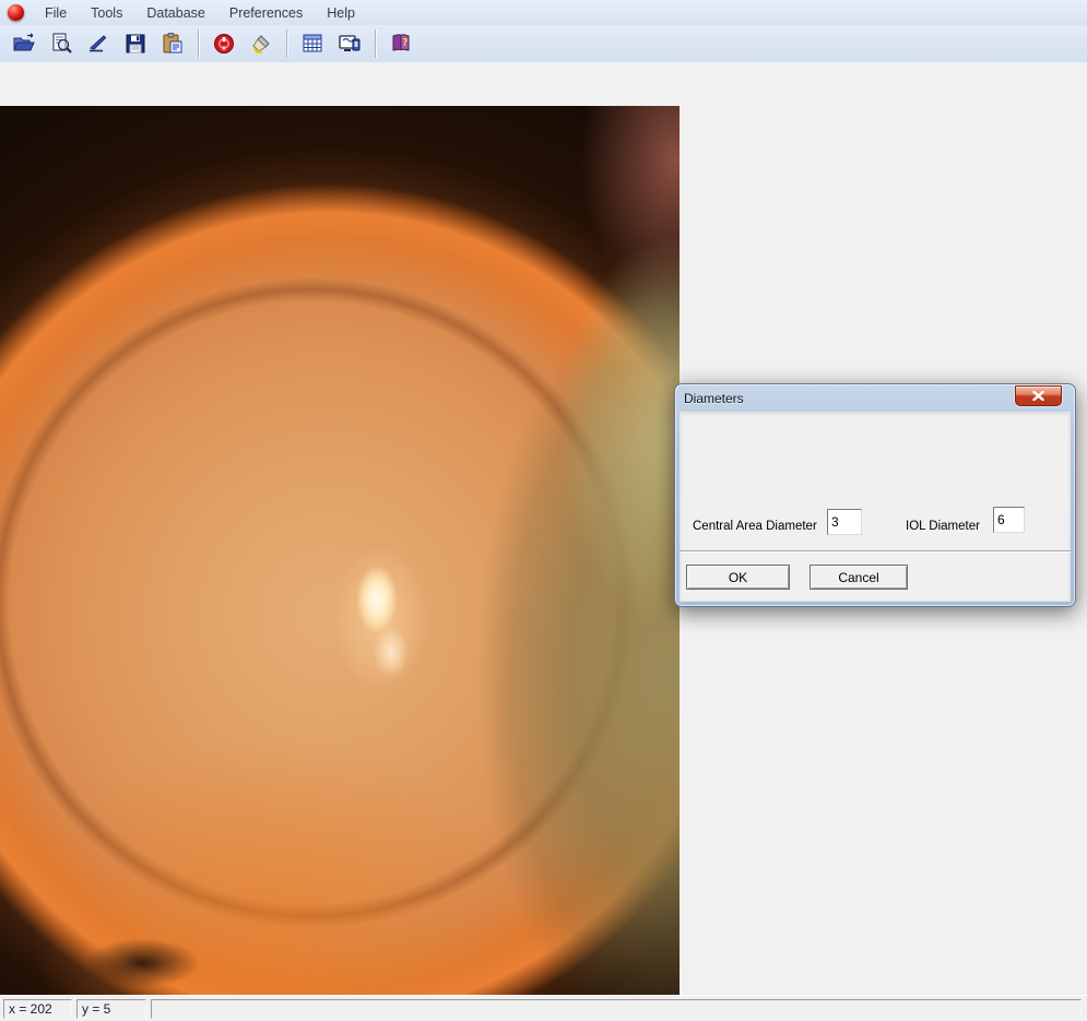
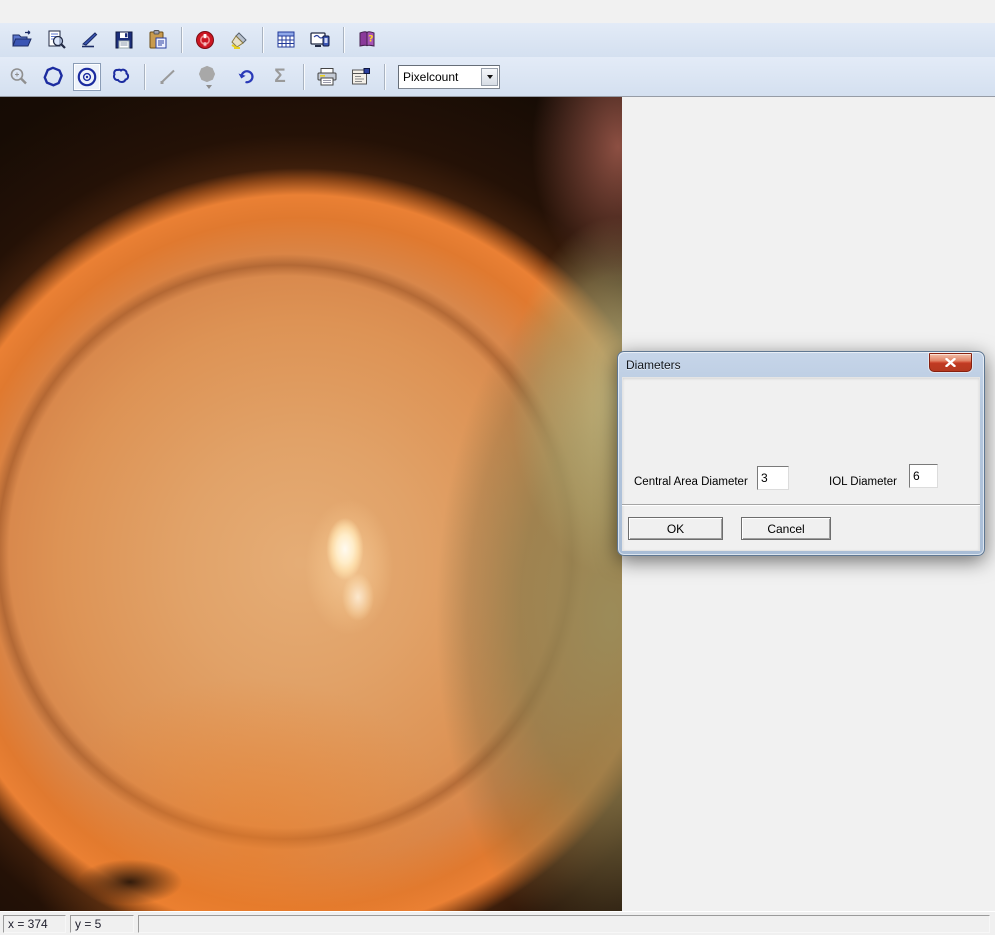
- File
- Tools
- Database
- Preferences
- Help
  ?
+ Σ
+ Pixelcount
  Diameters
  Central Area Diameter
  3
  IOL Diameter
  6
  OK
  Cancel
- x = 202
+ x = 374
  y = 5
